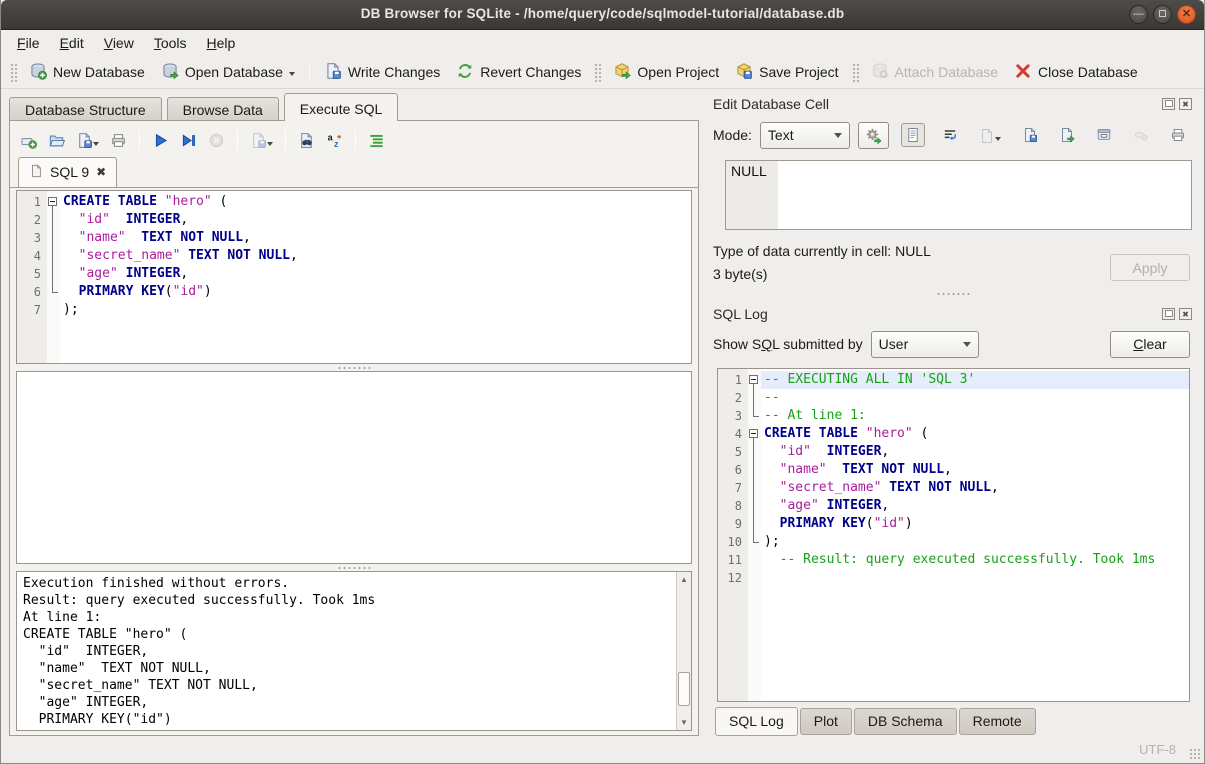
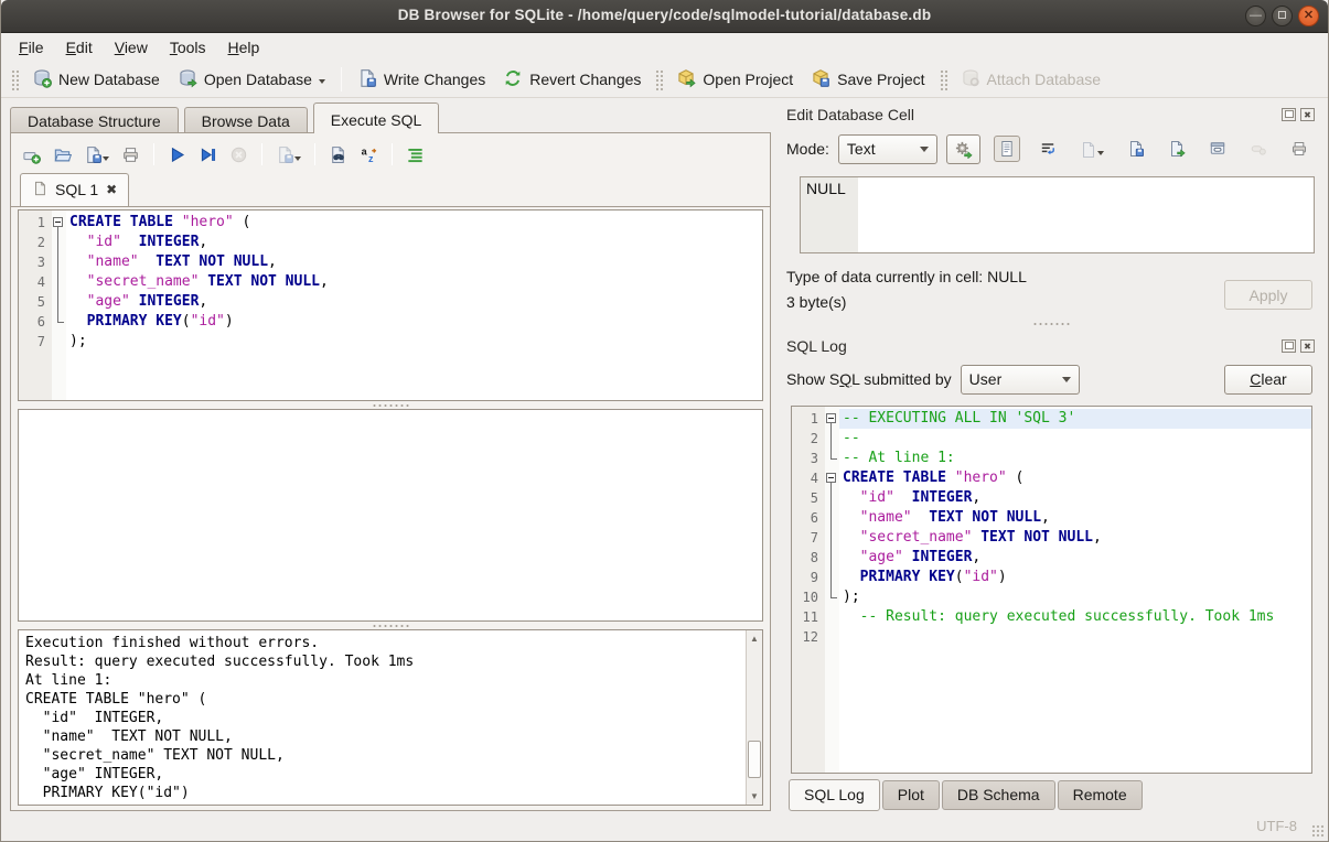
  DB Browser for SQLite - /home/query/code/sqlmodel-tutorial/database.db
  —
  ✕
  File
  Edit
  View
  Tools
  Help
  New Database
  Open Database
  Write Changes
  Revert Changes
  Open Project
  Save Project
  Attach Database
- Close Database
  Database Structure
  Browse Data
  Execute SQL
  a
  z
- SQL 9
+ SQL 1
  ✖
  1
  CREATE TABLE "hero" (
  2
  "id" INTEGER,
  3
  "name" TEXT NOT NULL,
  4
  "secret_name" TEXT NOT NULL,
  5
  "age" INTEGER,
  6
  PRIMARY KEY("id")
  7
  );
  Execution finished without errors.
  Result: query executed successfully. Took 1ms
  At line 1:
  CREATE TABLE "hero" (
  "id" INTEGER,
  "name" TEXT NOT NULL,
  "secret_name" TEXT NOT NULL,
  "age" INTEGER,
  PRIMARY KEY("id")
  ▲
  ▼
  Edit Database Cell
  Mode:
  Text
  NULL
  Type of data currently in cell: NULL
  3 byte(s)
  Apply
  SQL Log
  Show SQL submitted by
  User
  C
  lear
  1
  -- EXECUTING ALL IN 'SQL 3'
  2
  --
  3
  -- At line 1:
  4
  CREATE TABLE "hero" (
  5
  "id" INTEGER,
  6
  "name" TEXT NOT NULL,
  7
  "secret_name" TEXT NOT NULL,
  8
  "age" INTEGER,
  9
  PRIMARY KEY("id")
  10
  );
  11
  -- Result: query executed successfully. Took 1ms
  12
  SQL Log
  Plot
  DB Schema
  Remote
  UTF-8
